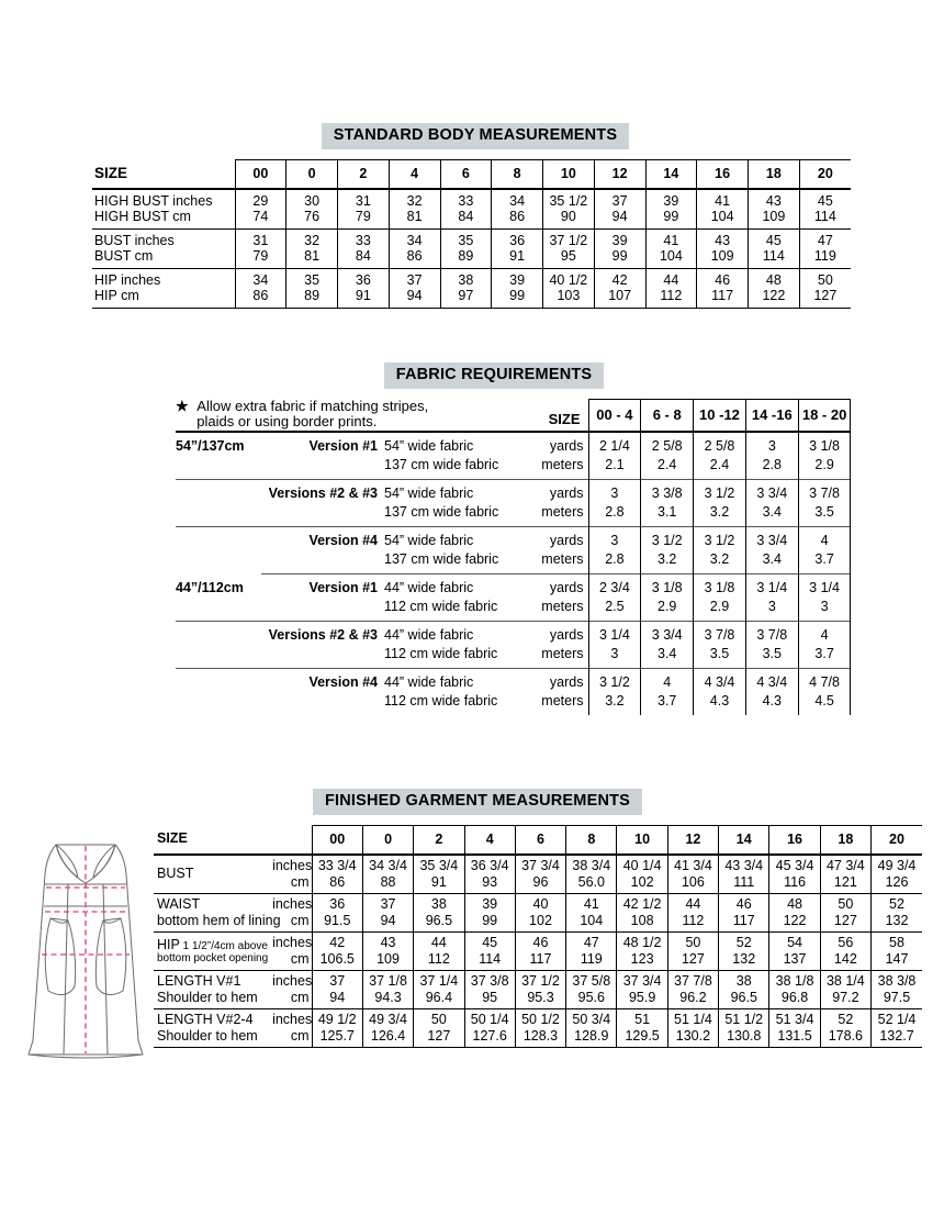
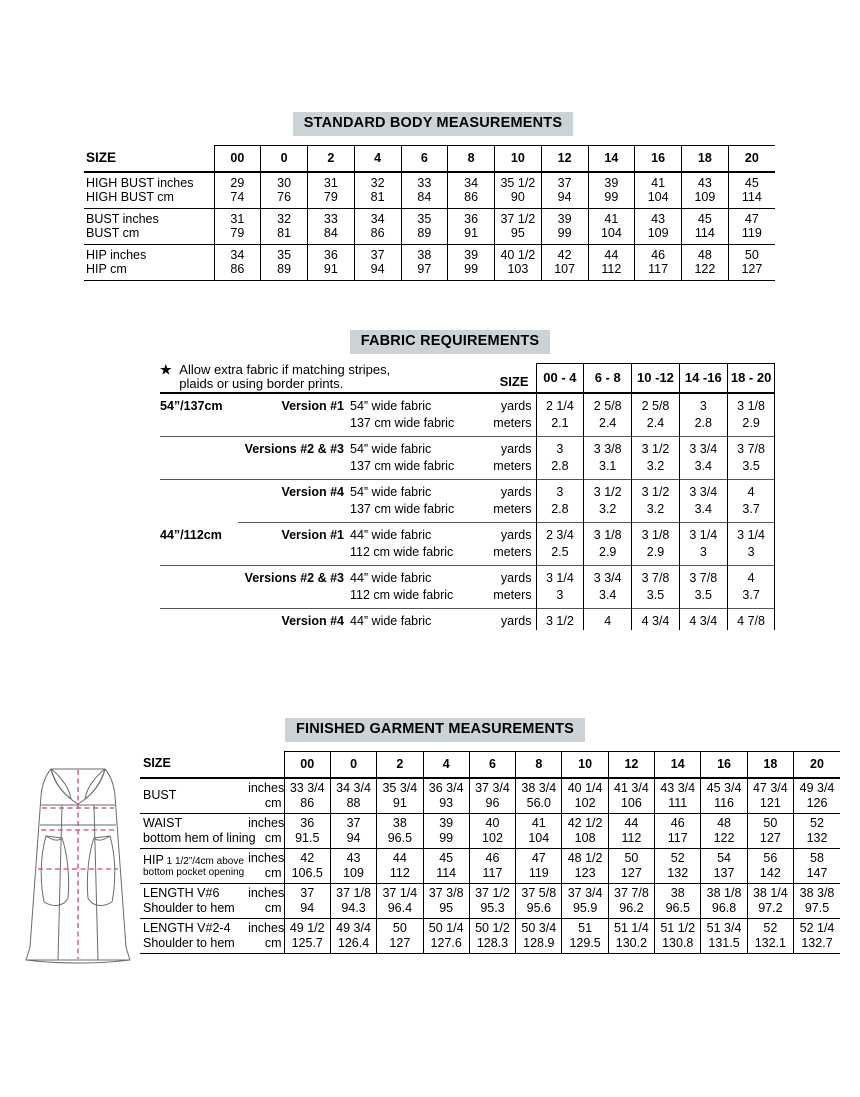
  STANDARD BODY MEASUREMENTS
  SIZE	00	0	2	4	6	8	10	12	14	16	18	20
  HIGH BUST inchesHIGH BUST cm	2974	3076	3179	3281	3384	3486	35 1/290	3794	3999	41104	43109	45114
  BUST inchesBUST cm	3179	3281	3384	3486	3589	3691	37 1/295	3999	41104	43109	45114	47119
  HIP inchesHIP cm	3486	3589	3691	3794	3897	3999	40 1/2103	42107	44112	46117	48122	50127
  FABRIC REQUIREMENTS
  ★ Allow extra fabric if matching stripes, plaids or using border prints.	SIZE	00 - 4	6 - 8	10 -12	14 -16	18 - 20
  54”/137cm	Version #1	54” wide fabric	yards	2 1/4	2 5/8	2 5/8	3	3 1/8
  		137 cm wide fabric	meters	2.1	2.4	2.4	2.8	2.9
  	Versions #2 & #3	54” wide fabric	yards	3	3 3/8	3 1/2	3 3/4	3 7/8
  		137 cm wide fabric	meters	2.8	3.1	3.2	3.4	3.5
  	Version #4	54” wide fabric	yards	3	3 1/2	3 1/2	3 3/4	4
  		137 cm wide fabric	meters	2.8	3.2	3.2	3.4	3.7
  44”/112cm	Version #1	44” wide fabric	yards	2 3/4	3 1/8	3 1/8	3 1/4	3 1/4
  		112 cm wide fabric	meters	2.5	2.9	2.9	3	3
  	Versions #2 & #3	44” wide fabric	yards	3 1/4	3 3/4	3 7/8	3 7/8	4
  		112 cm wide fabric	meters	3	3.4	3.5	3.5	3.7
  	Version #4	44” wide fabric	yards	3 1/2	4	4 3/4	4 3/4	4 7/8
- 		112 cm wide fabric	meters	3.2	3.7	4.3	4.3	4.5
  FINISHED GARMENT MEASUREMENTS
  SIZE		00	0	2	4	6	8	10	12	14	16	18	20
  BUST	inchescm	33 3/486	34 3/488	35 3/491	36 3/493	37 3/496	38 3/456.0	40 1/4102	41 3/4106	43 3/4111	45 3/4116	47 3/4121	49 3/4126
  WAISTbottom hem of lining	inchescm	3691.5	3794	3896.5	3999	40102	41104	42 1/2108	44112	46117	48122	50127	52132
  HIP 1 1/2”/4cm abovebottom pocket opening	inchescm	42106.5	43109	44112	45114	46117	47119	48 1/2123	50127	52132	54137	56142	58147
- LENGTH V#1Shoulder to hem	inchescm	3794	37 1/894.3	37 1/496.4	37 3/895	37 1/295.3	37 5/895.6	37 3/495.9	37 7/896.2	3896.5	38 1/896.8	38 1/497.2	38 3/897.5
+ LENGTH V#6Shoulder to hem	inchescm	3794	37 1/894.3	37 1/496.4	37 3/895	37 1/295.3	37 5/895.6	37 3/495.9	37 7/896.2	3896.5	38 1/896.8	38 1/497.2	38 3/897.5
- LENGTH V#2-4Shoulder to hem	inchescm	49 1/2125.7	49 3/4126.4	50127	50 1/4127.6	50 1/2128.3	50 3/4128.9	51129.5	51 1/4130.2	51 1/2130.8	51 3/4131.5	52178.6	52 1/4132.7
+ LENGTH V#2-4Shoulder to hem	inchescm	49 1/2125.7	49 3/4126.4	50127	50 1/4127.6	50 1/2128.3	50 3/4128.9	51129.5	51 1/4130.2	51 1/2130.8	51 3/4131.5	52132.1	52 1/4132.7
